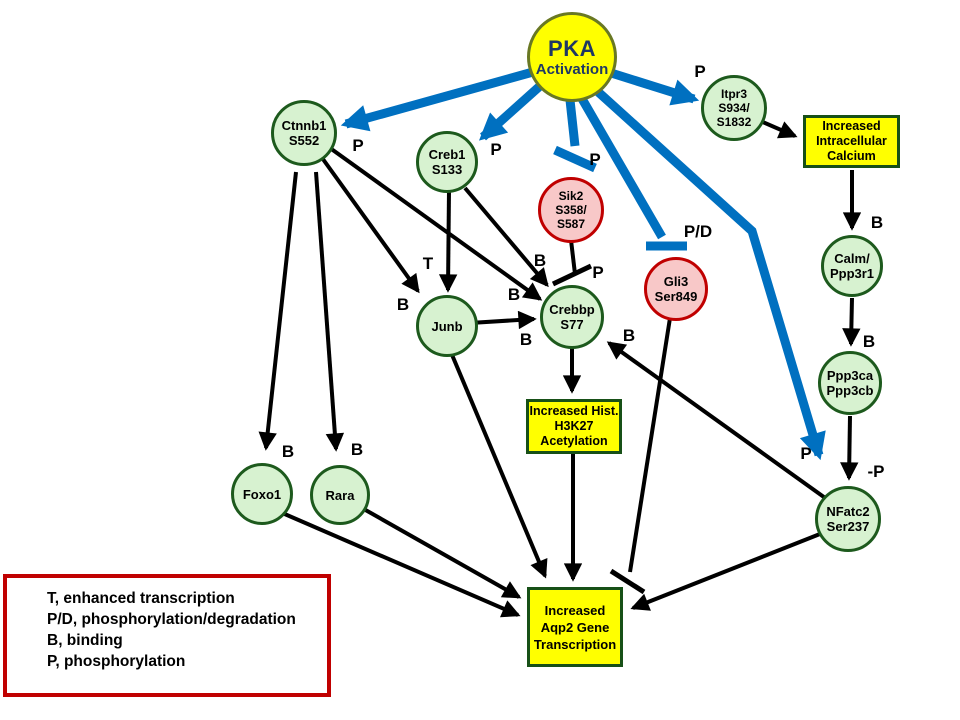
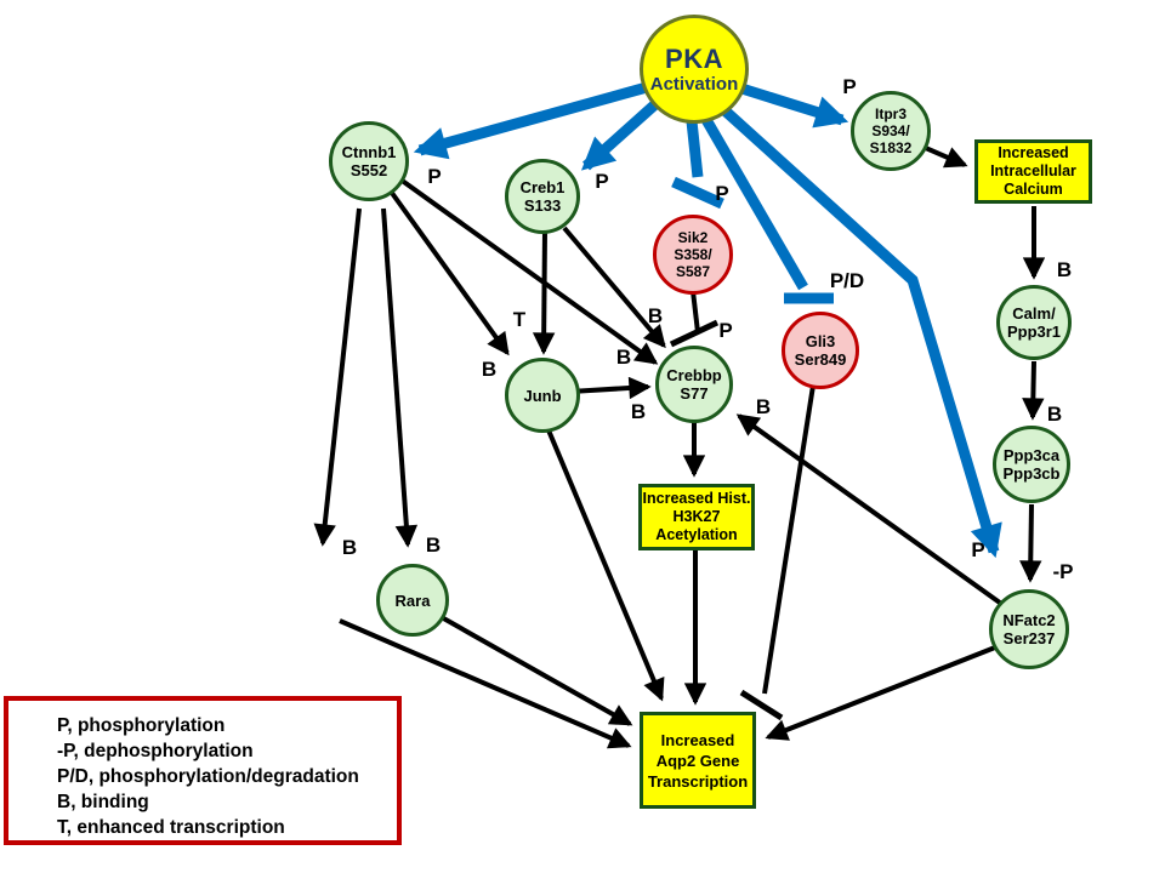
  PKA
  Activation
  Ctnnb1
  S552
  Creb1
  S133
  Itpr3
  S934/
  S1832
  Sik2
  S358/
  S587
  Gli3
  Ser849
  Junb
  Crebbp
  S77
  Calm/
  Ppp3r1
  Ppp3ca
  Ppp3cb
- Foxo1
  Rara
  NFatc2
  Ser237
  Increased
  Intracellular
  Calcium
  Increased Hist.
  H3K27
  Acetylation
  Increased
  Aqp2 Gene
  Transcription
  P
  P
  P
  P
  P/D
  P
  P
  B
  T
  B
  B
  B
  B
  B
  B
  B
  B
  -P
- T, enhanced transcription
+ P, phosphorylation
+ -P, dephosphorylation
  P/D, phosphorylation/degradation
  B, binding
- P, phosphorylation
+ T, enhanced transcription
